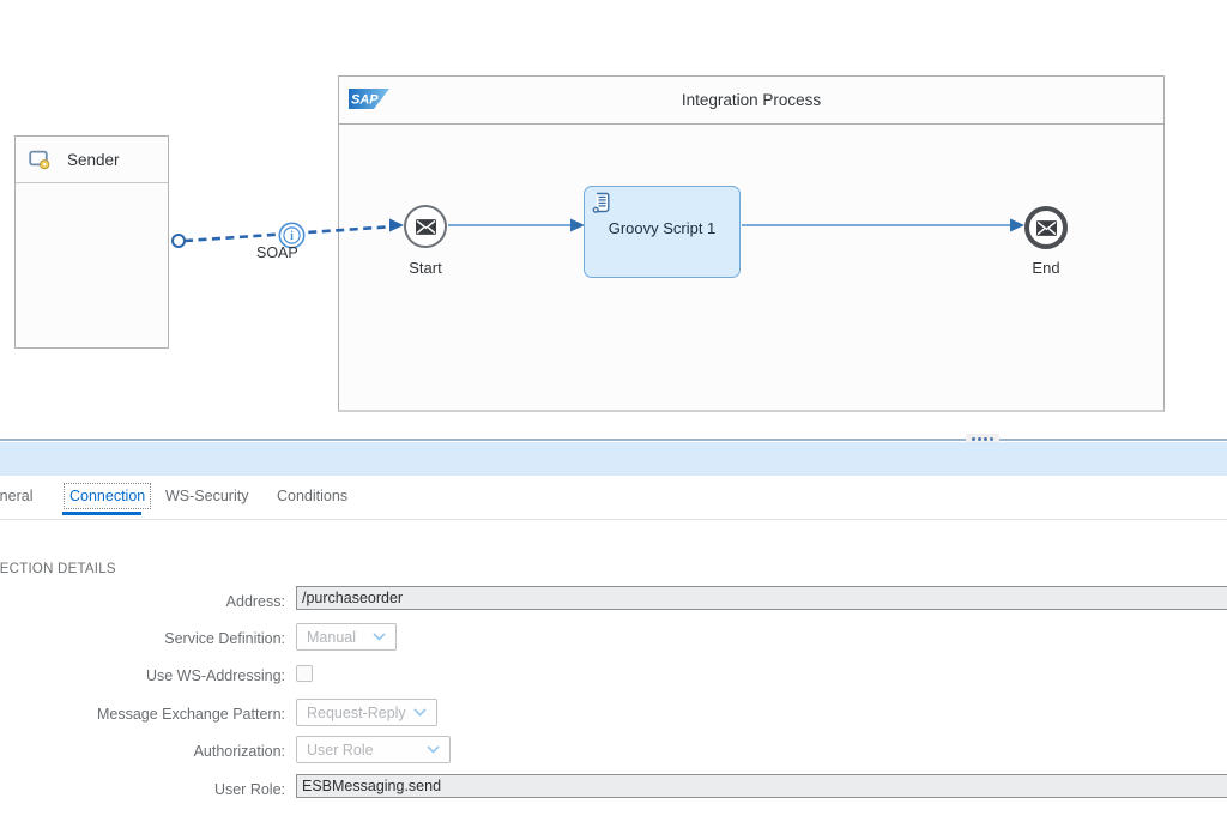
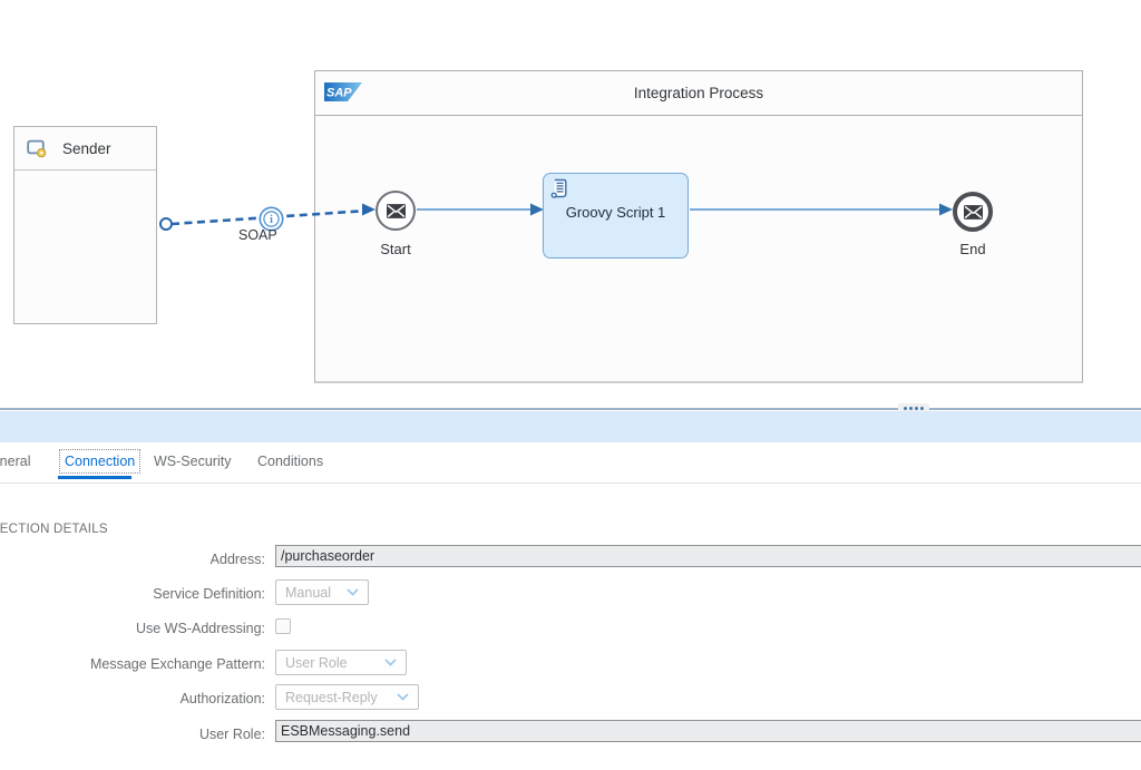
  Sender
  SAP
  Integration Process
  i
  SOAP
  Start
  Groovy Script 1
  End
  neral
  Connection
  WS-Security
  Conditions
  ECTION DETAILS
  Address:
  /purchaseorder
  Service Definition:
  Manual
  Use WS-Addressing:
  Message Exchange Pattern:
- Request-Reply
+ User Role
  Authorization:
- User Role
+ Request-Reply
  User Role:
  ESBMessaging.send
